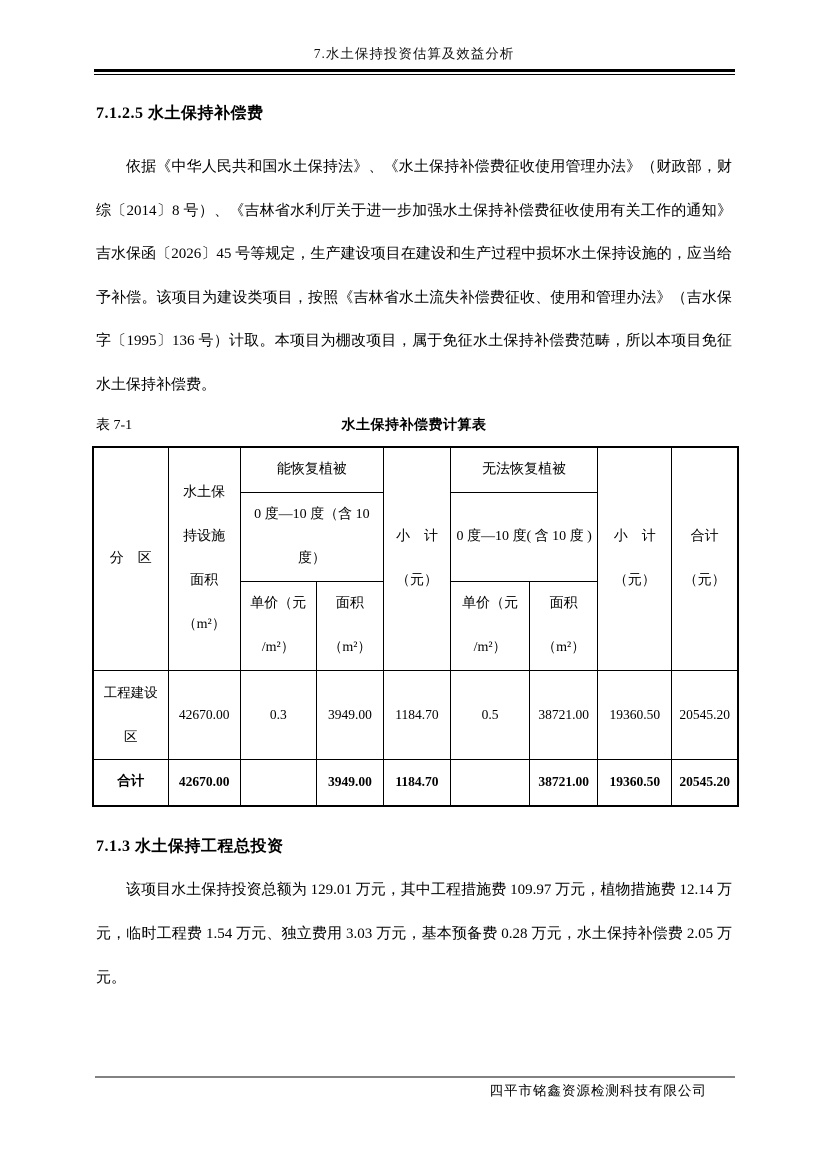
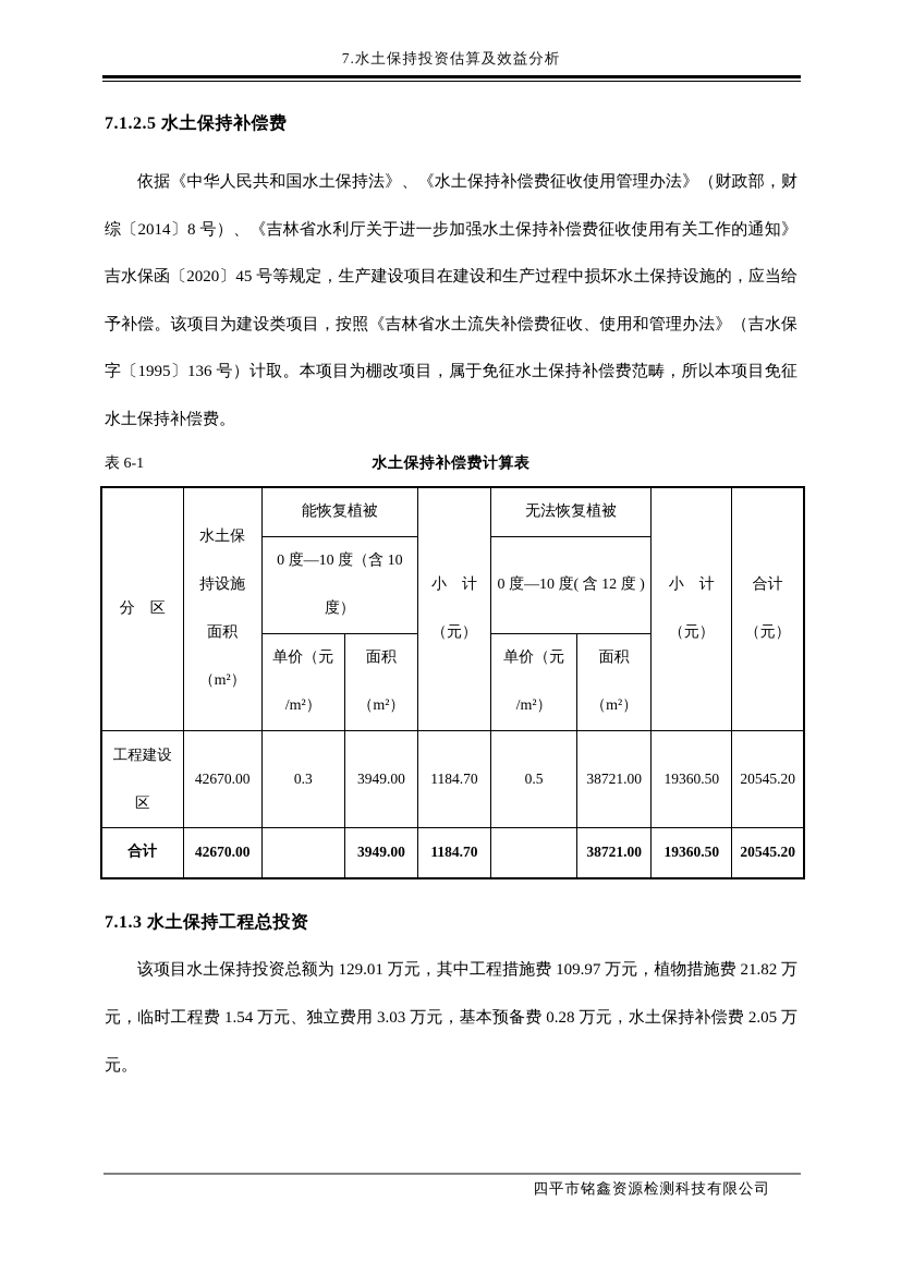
  7.水土保持投资估算及效益分析
  7.1.2.5 水土保持补偿费
- 依据《中华人民共和国水土保持法》、《水土保持补偿费征收使用管理办法》（财政部，财综〔2014〕8 号）、《吉林省水利厅关于进一步加强水土保持补偿费征收使用有关工作的通知》吉水保函〔2026〕45 号等规定，生产建设项目在建设和生产过程中损坏水土保持设施的，应当给予补偿。该项目为建设类项目，按照《吉林省水土流失补偿费征收、使用和管理办法》（吉水保字〔1995〕136 号）计取。本项目为棚改项目，属于免征水土保持补偿费范畴，所以本项目免征水土保持补偿费。
+ 依据《中华人民共和国水土保持法》、《水土保持补偿费征收使用管理办法》（财政部，财综〔2014〕8 号）、《吉林省水利厅关于进一步加强水土保持补偿费征收使用有关工作的通知》吉水保函〔2020〕45 号等规定，生产建设项目在建设和生产过程中损坏水土保持设施的，应当给予补偿。该项目为建设类项目，按照《吉林省水土流失补偿费征收、使用和管理办法》（吉水保字〔1995〕136 号）计取。本项目为棚改项目，属于免征水土保持补偿费范畴，所以本项目免征水土保持补偿费。
- 表 7-1
+ 表 6-1
  水土保持补偿费计算表
  分 区	水土保 持设施 面积 （m²）	能恢复植被	小 计 （元）	无法恢复植被	小 计 （元）	合计 （元）
- 0 度—10 度（含 10 度）	0 度—10 度( 含 10 度 )
+ 0 度—10 度（含 10 度）	0 度—10 度( 含 12 度 )
  单价（元 /m²）	面积 （m²）	单价（元 /m²）	面积 （m²）
  工程建设 区	42670.00	0.3	3949.00	1184.70	0.5	38721.00	19360.50	20545.20
  合计	42670.00		3949.00	1184.70		38721.00	19360.50	20545.20
  7.1.3 水土保持工程总投资
- 该项目水土保持投资总额为 129.01 万元，其中工程措施费 109.97 万元，植物措施费 12.14 万元，临时工程费 1.54 万元、独立费用 3.03 万元，基本预备费 0.28 万元，水土保持补偿费 2.05 万元。
+ 该项目水土保持投资总额为 129.01 万元，其中工程措施费 109.97 万元，植物措施费 21.82 万元，临时工程费 1.54 万元、独立费用 3.03 万元，基本预备费 0.28 万元，水土保持补偿费 2.05 万元。
  四平市铭鑫资源检测科技有限公司
